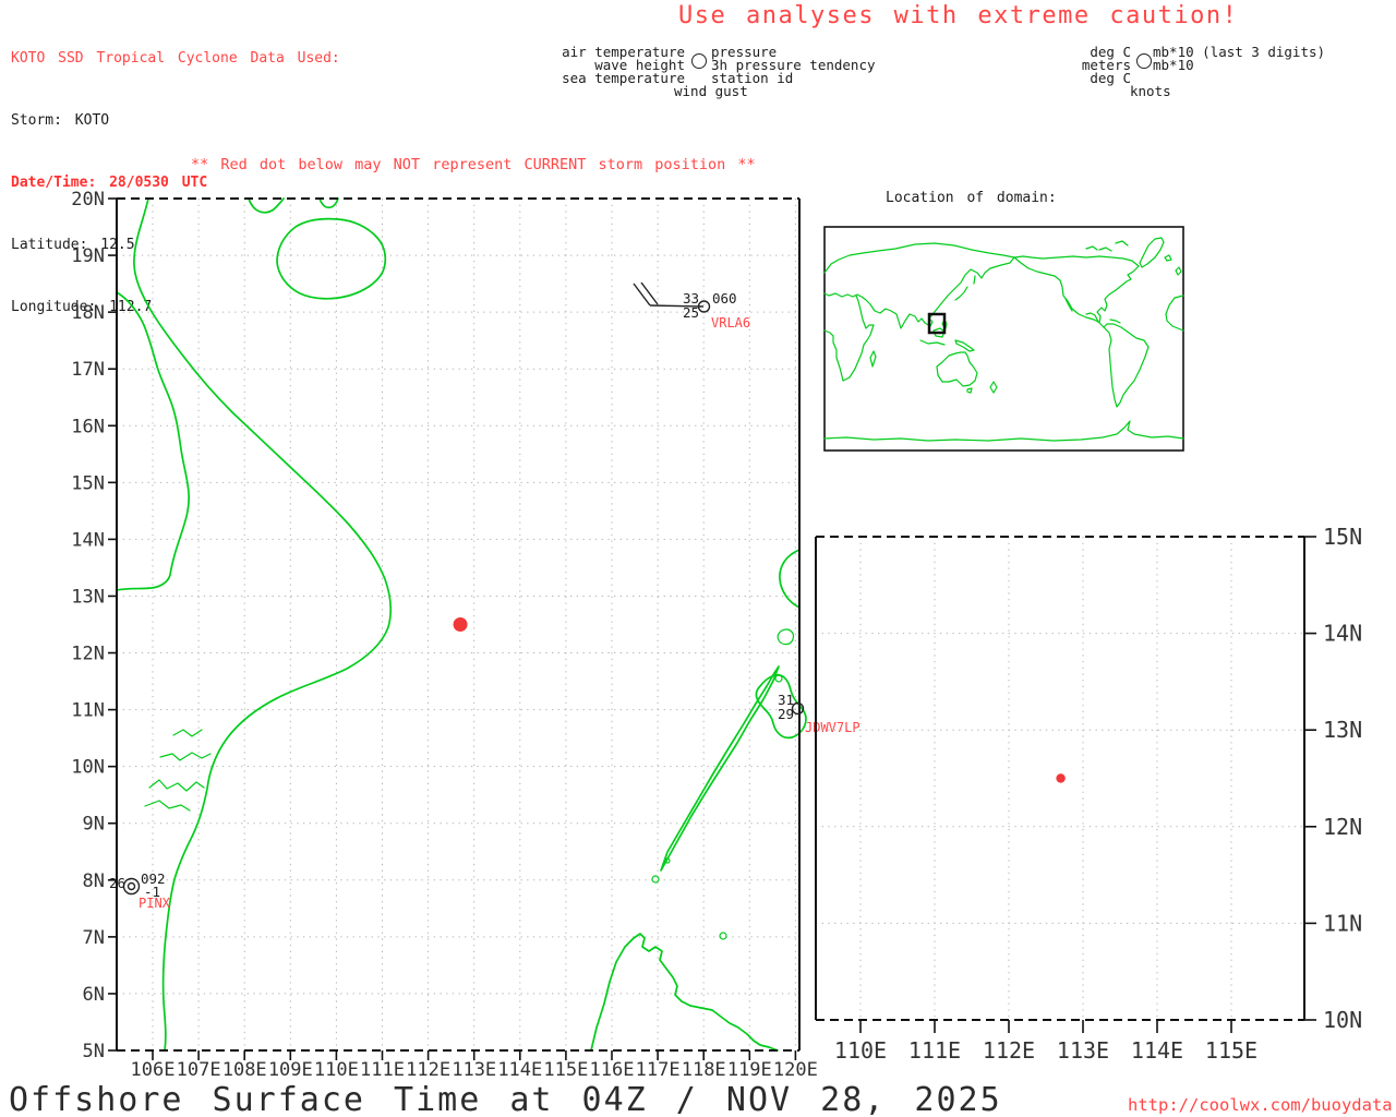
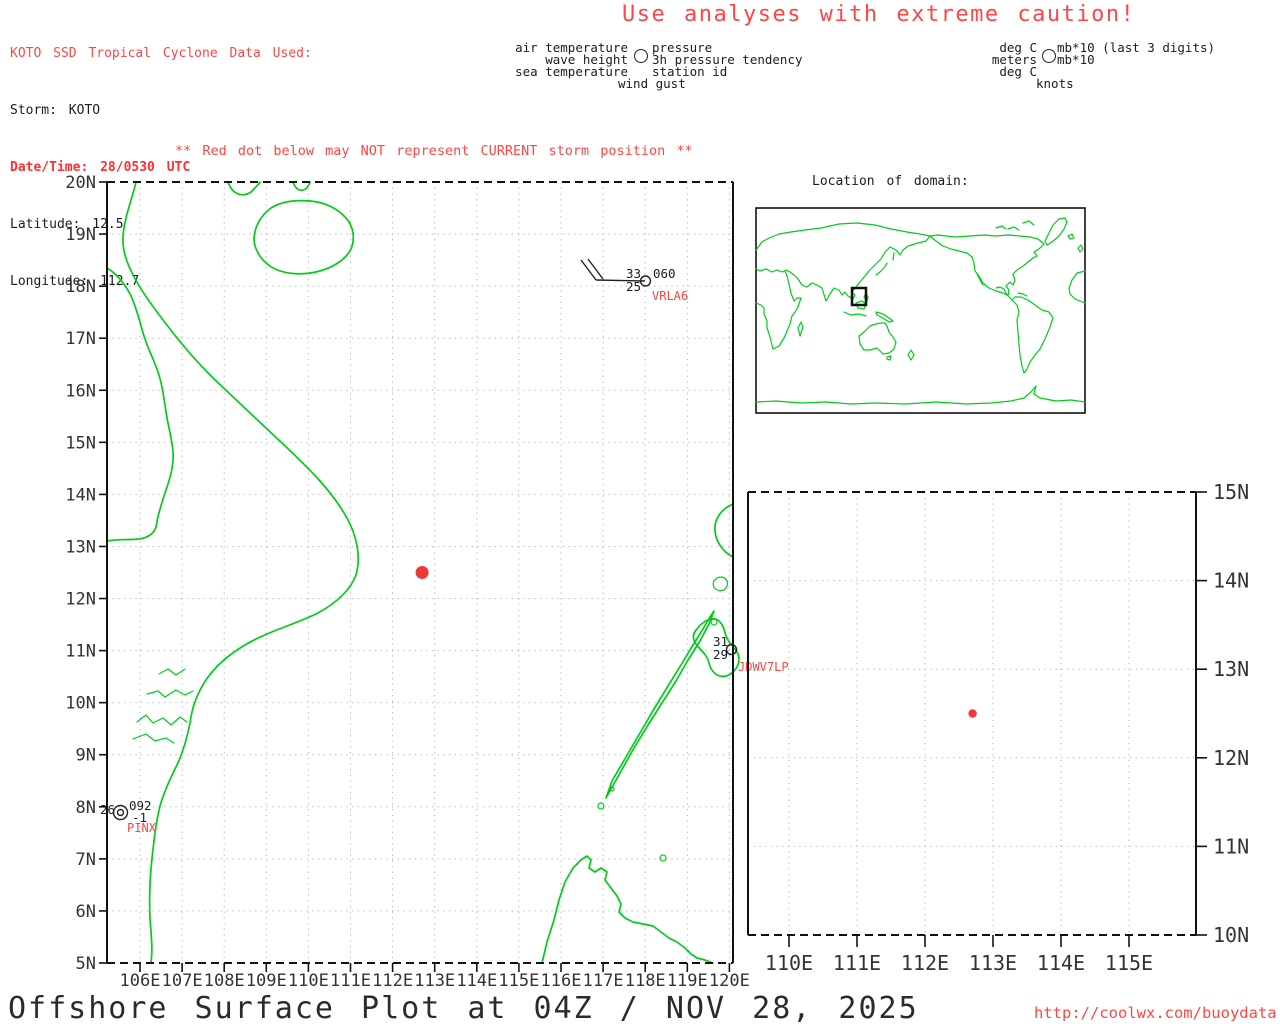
  KOTO SSD Tropical Cyclone Data Used:
  Storm: KOTO
  Date/Time: 28/0530 UTC
  Latitude: 12.5
  Longitude: 112.7
  Use analyses with extreme caution!
  air temperature
  wave height
  sea temperature
  wind gust
  pressure
  3h pressure tendency
  station id
  deg C
  meters
  deg C
  knots
  mb*10 (last 3 digits)
  mb*10
  ** Red dot below may NOT represent CURRENT storm position **
  106E
  107E
  108E
  109E
  110E
  111E
  112E
  113E
  114E
  115E
  116E
  117E
  118E
  119E
  120E
  20N
  19N
  18N
  17N
  16N
  15N
  14N
  13N
  12N
  11N
  10N
  9N
  8N
  7N
  6N
  5N
  33
  25
  060
  VRLA6
  31
  29
  JWV7LP
  26
  092
  -1
  PINX
  Location of domain:
  110E
  111E
  112E
  113E
  114E
  115E
  15N
  14N
  13N
  12N
  11N
  10N
- Offshore Surface Time at 04Z / NOV 28, 2025
+ Offshore Surface Plot at 04Z / NOV 28, 2025
  http://coolwx.com/buoydata
